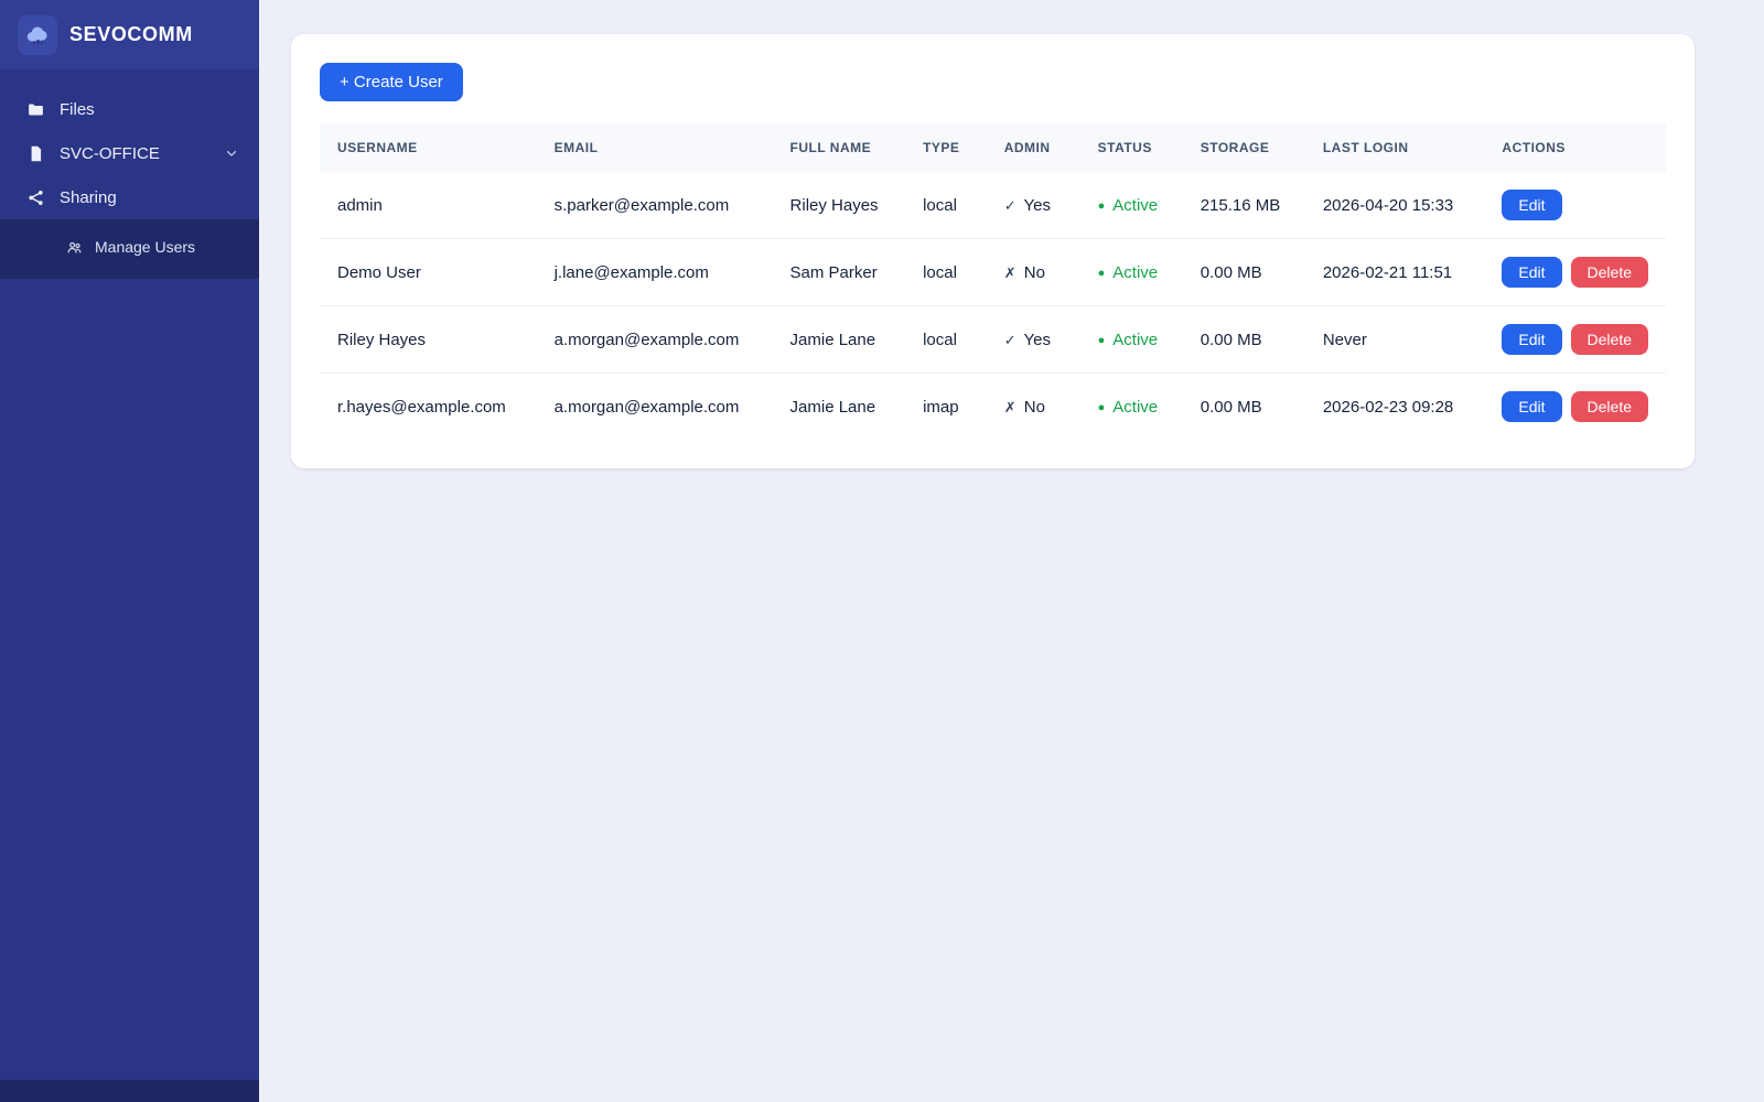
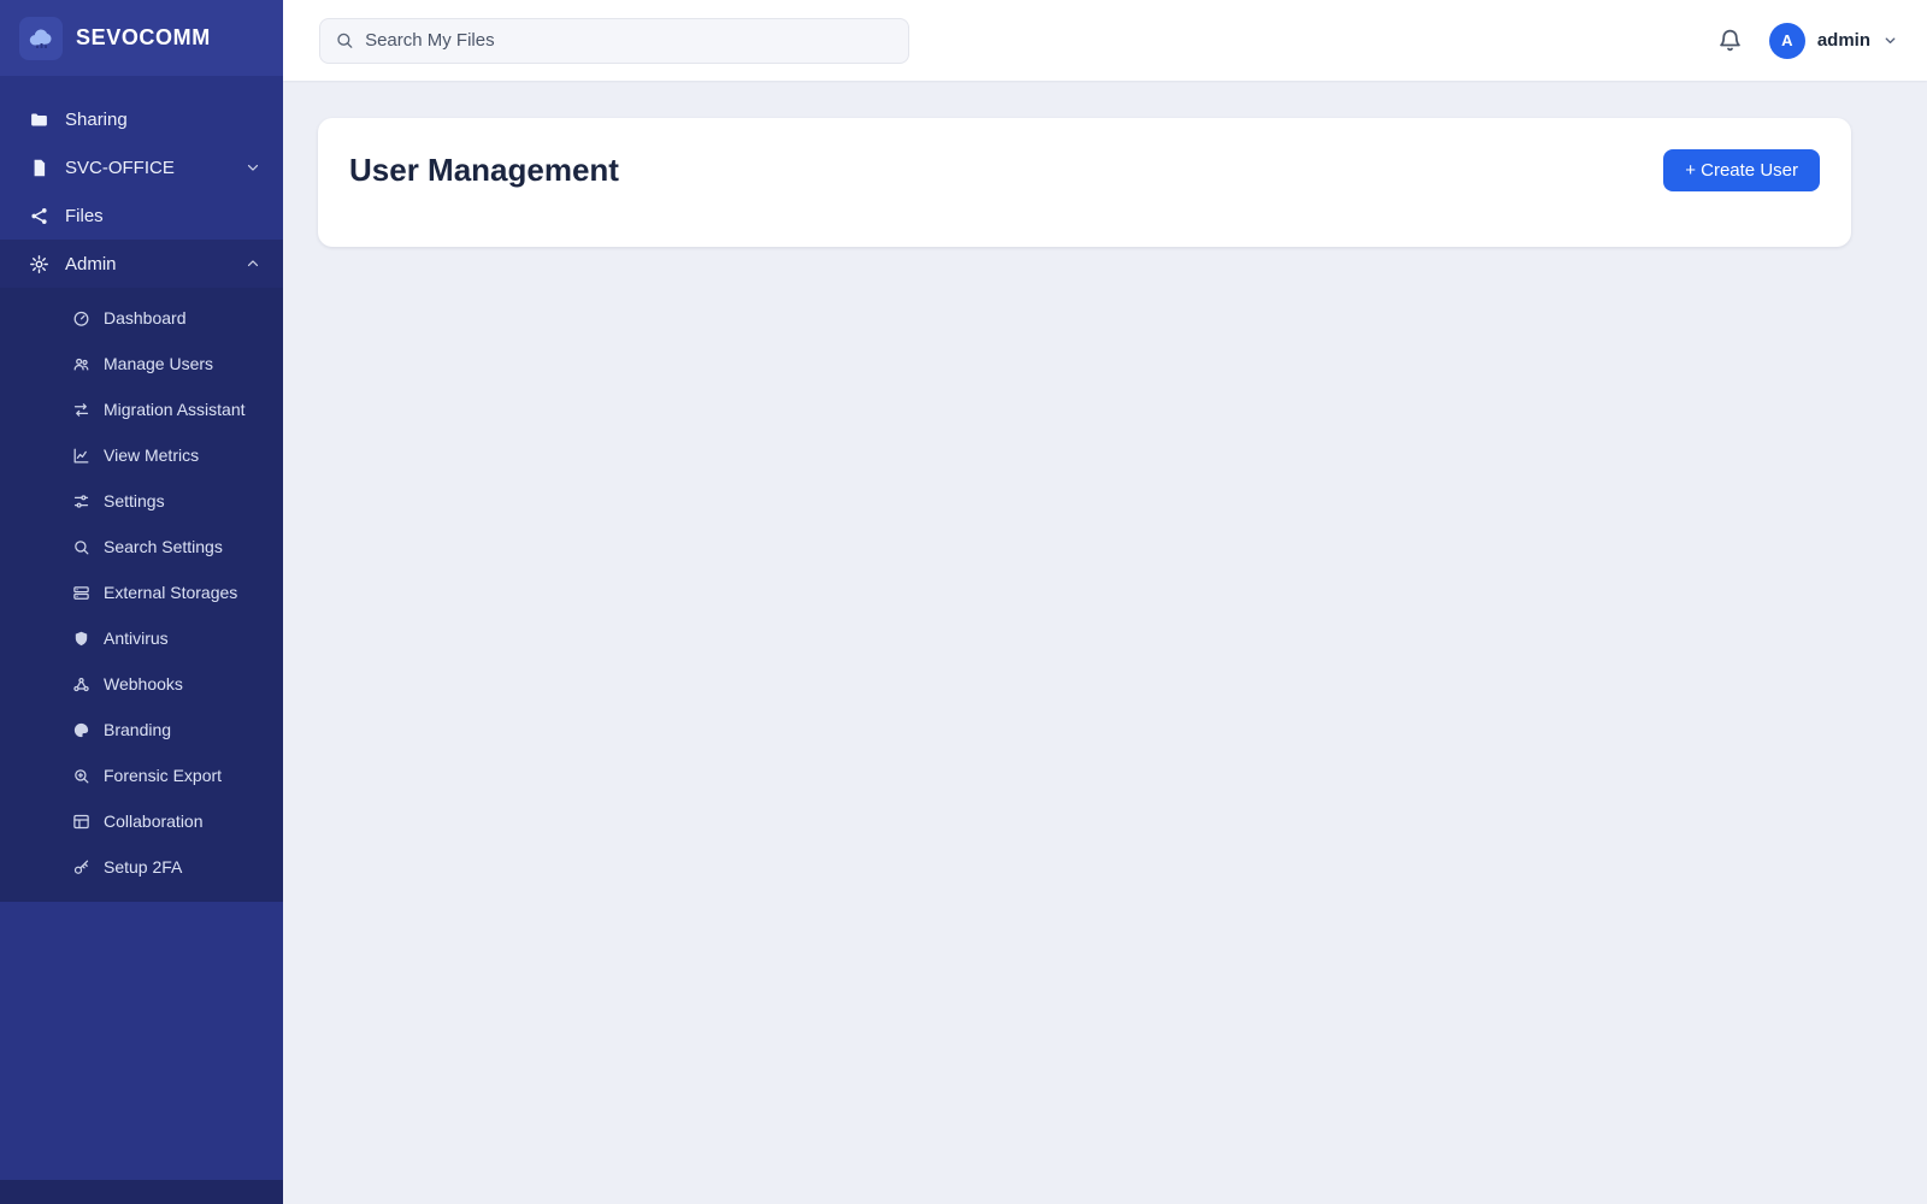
  SEVOCOMM
- Files
+ Sharing
  SVC-OFFICE
- Sharing
+ Files
+ Admin
+ Dashboard
  Manage Users
+ Migration Assistant
+ View Metrics
+ Settings
+ Search Settings
+ External Storages
+ Antivirus
+ Webhooks
+ Branding
+ Forensic Export
+ Collaboration
+ Setup 2FA
+ Search My Files
+ A
+ admin
+ User Management
  + Create User
- USERNAME	EMAIL	FULL NAME	TYPE	ADMIN	STATUS	STORAGE	LAST LOGIN	ACTIONS
- admin	s.parker@example.com	Riley Hayes	local	✓ Yes	● Active	215.16 MB	2026-04-20 15:33	Edit
- Demo User	j.lane@example.com	Sam Parker	local	✗ No	● Active	0.00 MB	2026-02-21 11:51	Edit Delete
- Riley Hayes	a.morgan@example.com	Jamie Lane	local	✓ Yes	● Active	0.00 MB	Never	Edit Delete
- r.hayes@example.com	a.morgan@example.com	Jamie Lane	imap	✗ No	● Active	0.00 MB	2026-02-23 09:28	Edit Delete
